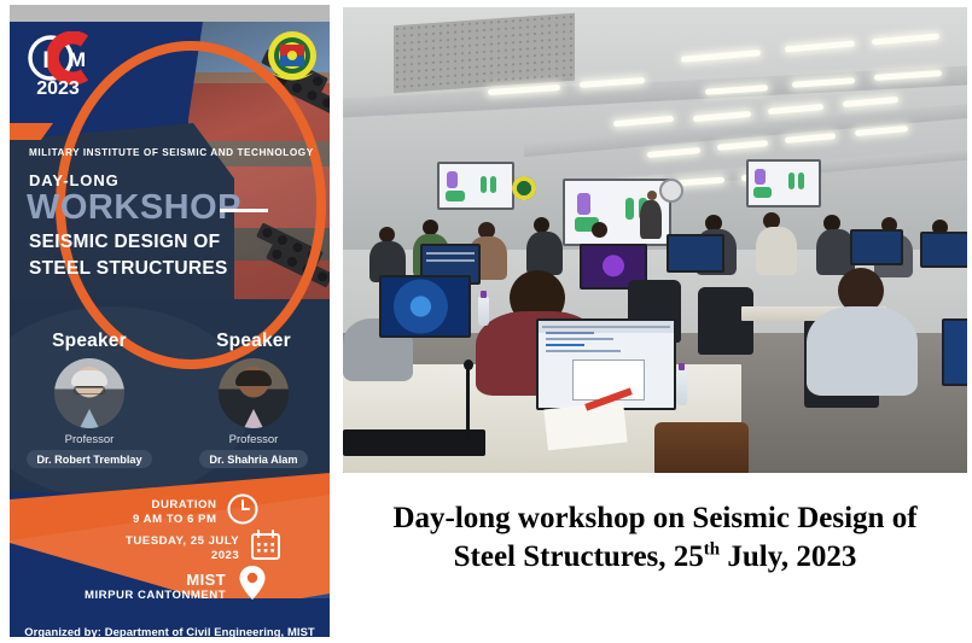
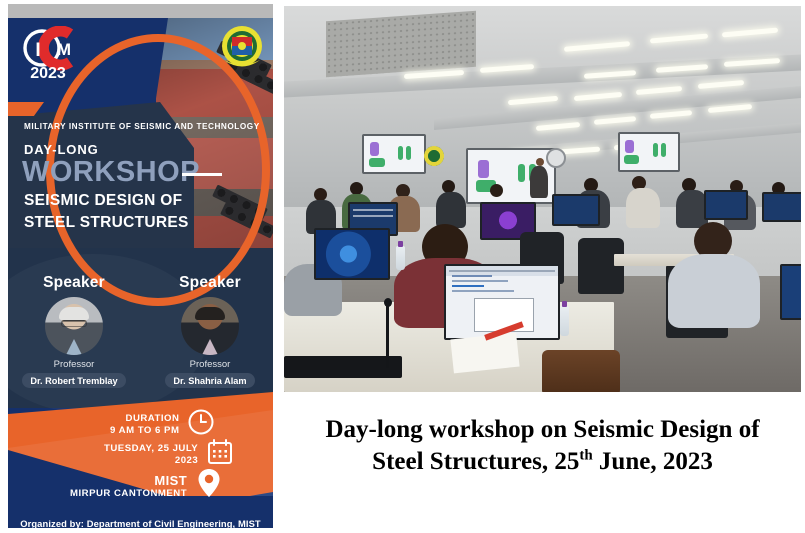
  I
  M
  2023
  MILITARY INSTITUTE OF SEISMIC AND TECHNOLOGY
  DAY-LONG
  WORKSHOP
  SEISMIC DESIGN OF
  STEEL STRUCTURES
  Speaker
  Professor
  Dr. Robert Tremblay
  Speaker
  Professor
  Dr. Shahria Alam
  DURATION
  9 AM TO 6 PM
  TUESDAY, 25 JULY
  2023
  MIST
  MIRPUR CANTONMENT
  Organized by: Department of Civil Engineering, MIST
  Day-long workshop on Seismic Design of
- Steel Structures, 25th July, 2023
+ Steel Structures, 25th June, 2023
